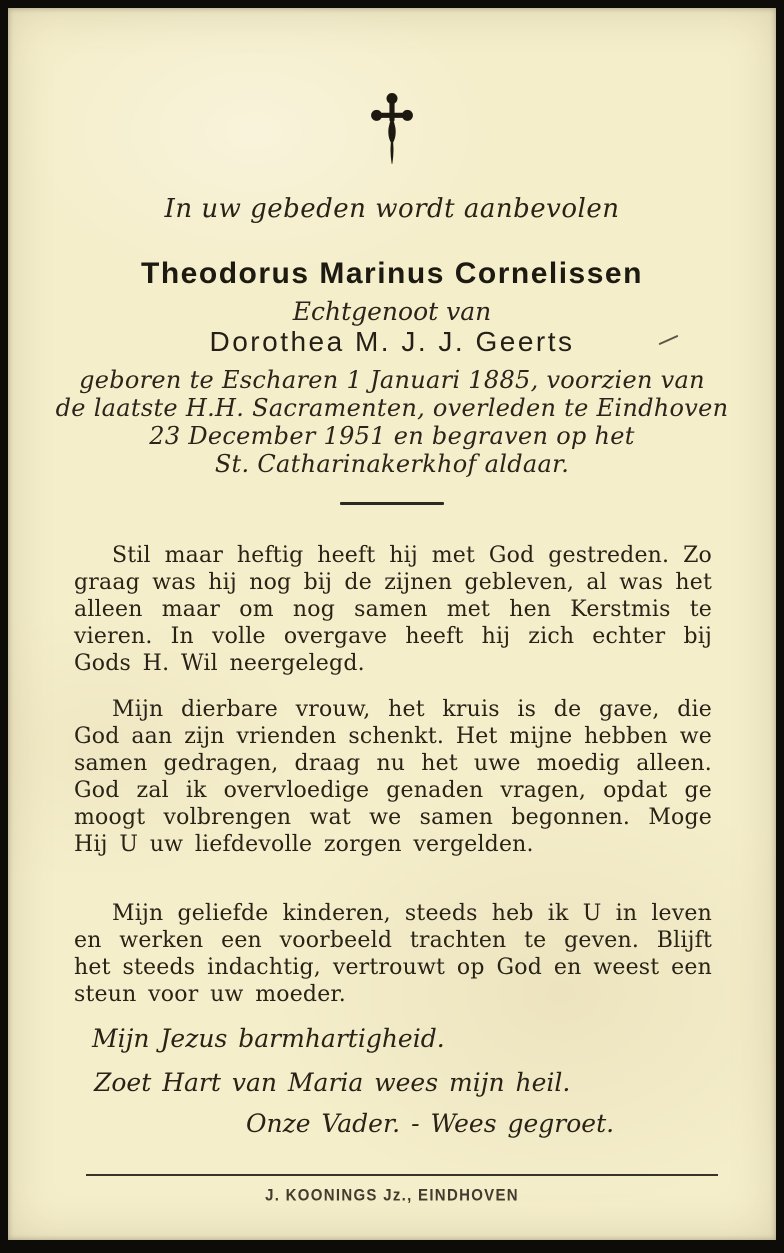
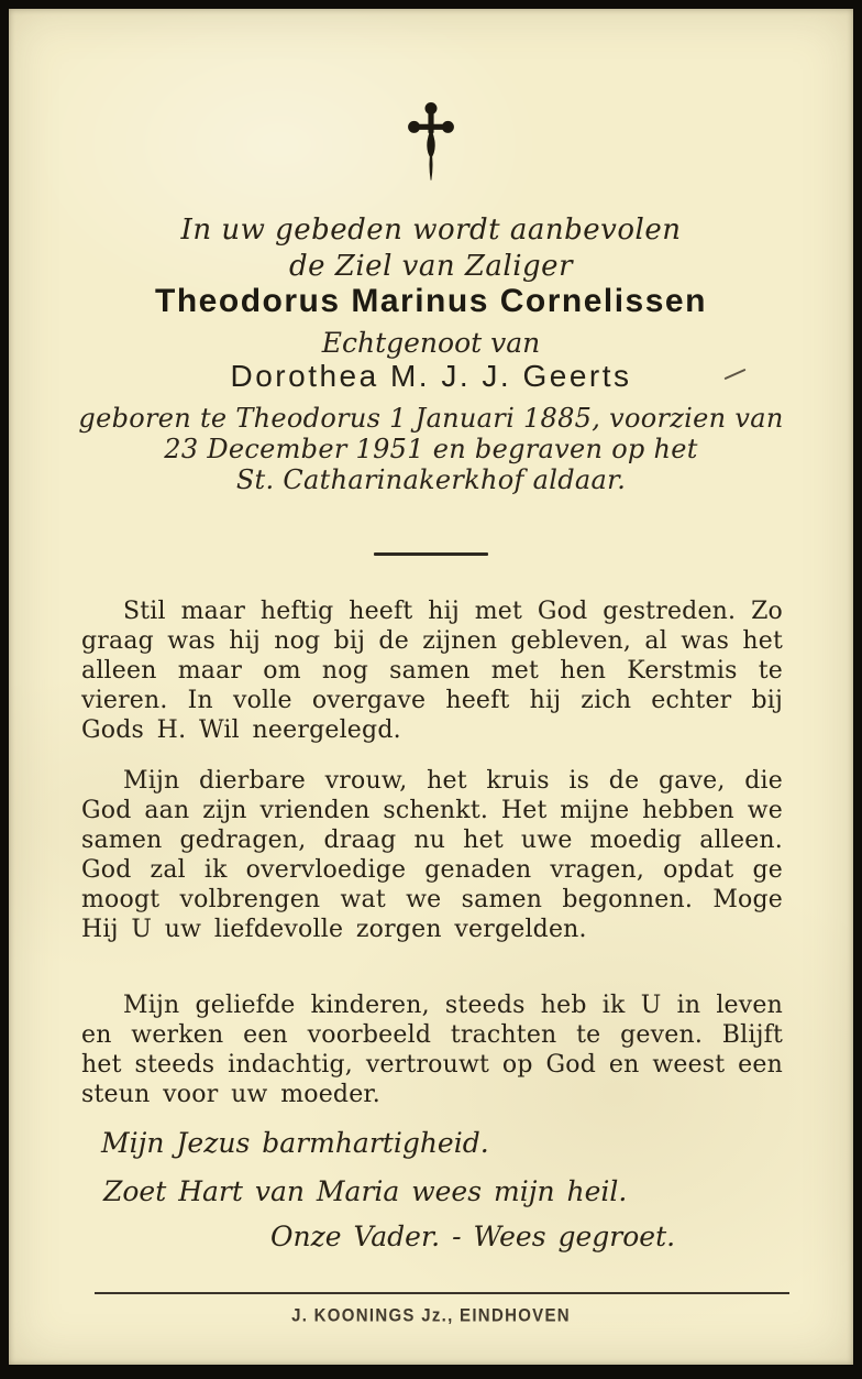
  In uw gebeden wordt aanbevolen
+ de Ziel van Zaliger
  Theodorus Marinus Cornelissen
  Echtgenoot van
  Dorothea M. J. J. Geerts
- geboren te Escharen 1 Januari 1885, voorzien van
+ geboren te Theodorus 1 Januari 1885, voorzien van
- de laatste H.H. Sacramenten, overleden te Eindhoven
  23 December 1951 en begraven op het
  St. Catharinakerkhof aldaar.
  Stil maar heftig heeft hij met God gestreden. Zo graag was hij nog bij de zijnen gebleven, al was het alleen maar om nog samen met hen Kerstmis te vieren. In volle overgave heeft hij zich echter bij Gods H. Wil neergelegd.
  Mijn dierbare vrouw, het kruis is de gave, die God aan zijn vrienden schenkt. Het mijne hebben we samen gedragen, draag nu het uwe moedig alleen. God zal ik overvloedige genaden vragen, opdat ge moogt volbrengen wat we samen begonnen. Moge Hij U uw liefdevolle zorgen vergelden.
  Mijn geliefde kinderen, steeds heb ik U in leven en werken een voorbeeld trachten te geven. Blijft het steeds indachtig, vertrouwt op God en weest een steun voor uw moeder.
  Mijn Jezus barmhartigheid.
  Zoet Hart van Maria wees mijn heil.
  Onze Vader. - Wees gegroet.
  J. KOONINGS Jz., EINDHOVEN
